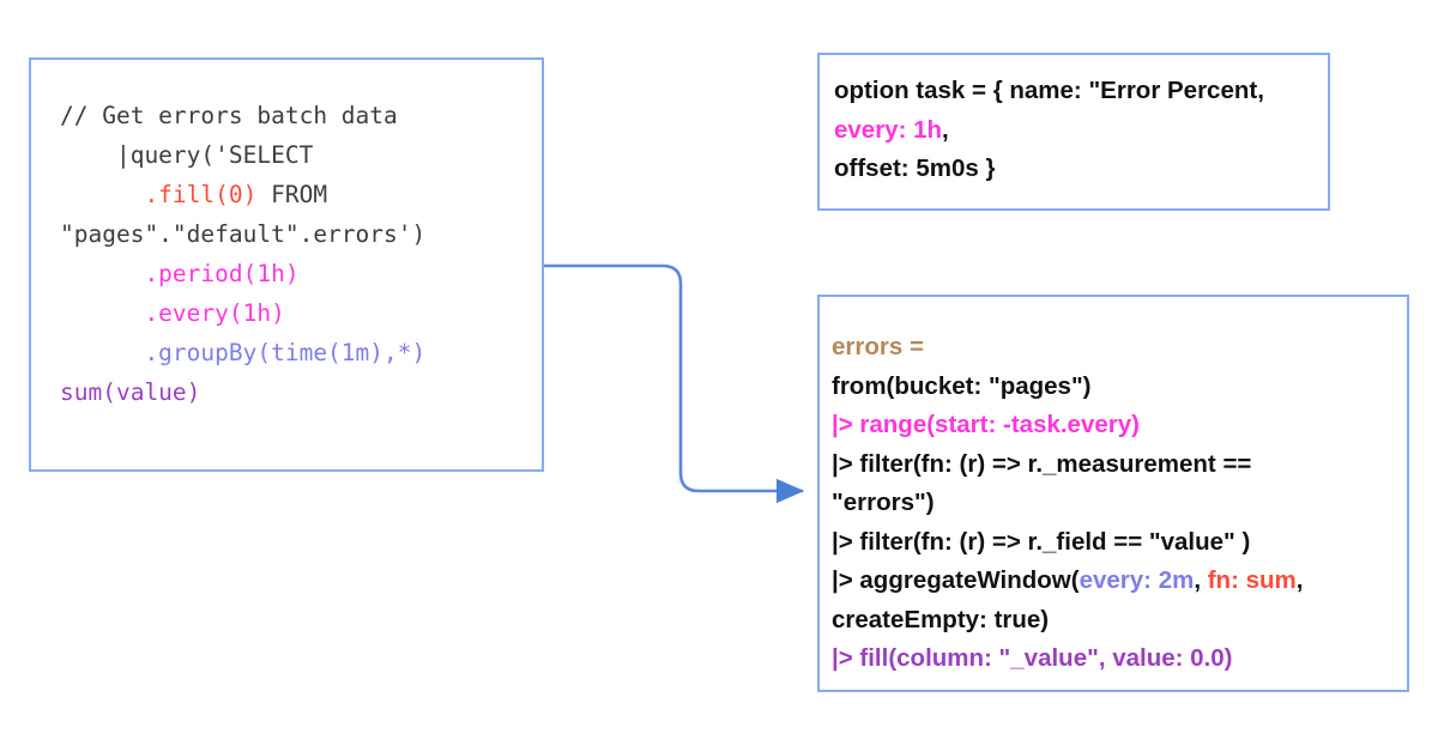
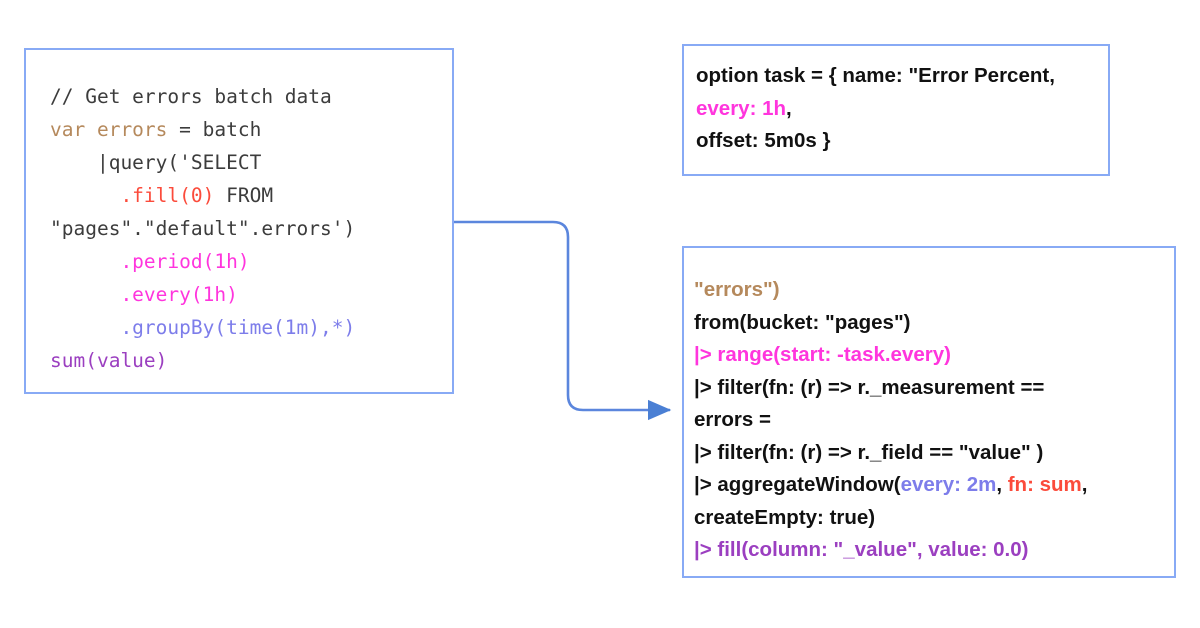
  // Get errors batch data
+ var errors = batch
  |query('SELECT
  .fill(0) FROM
  "pages"."default".errors')
  .period(1h)
  .every(1h)
  .groupBy(time(1m),*)
  sum(value)
  option task = { name: "Error Percent,
  every: 1h,
  offset: 5m0s }
- errors =
+ "errors")
  from(bucket: "pages")
  |> range(start: -task.every)
  |> filter(fn: (r) => r._measurement ==
- "errors")
+ errors =
  |> filter(fn: (r) => r._field == "value" )
  |> aggregateWindow(every: 2m, fn: sum,
  createEmpty: true)
  |> fill(column: "_value", value: 0.0)
